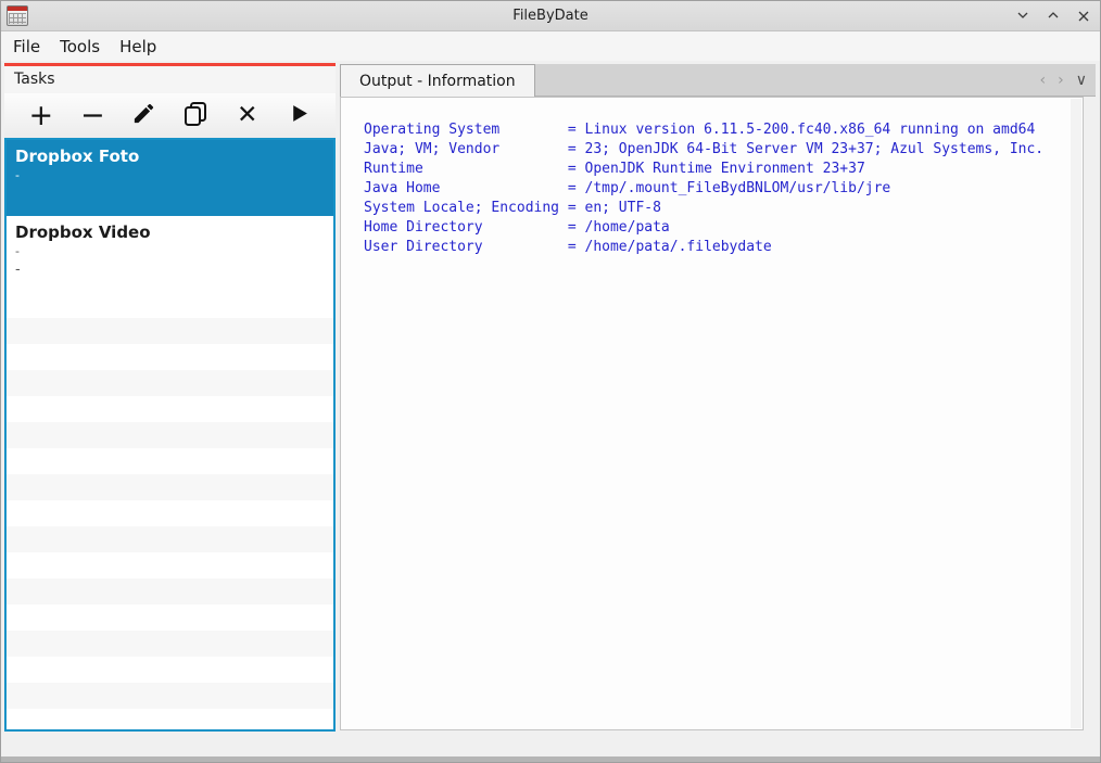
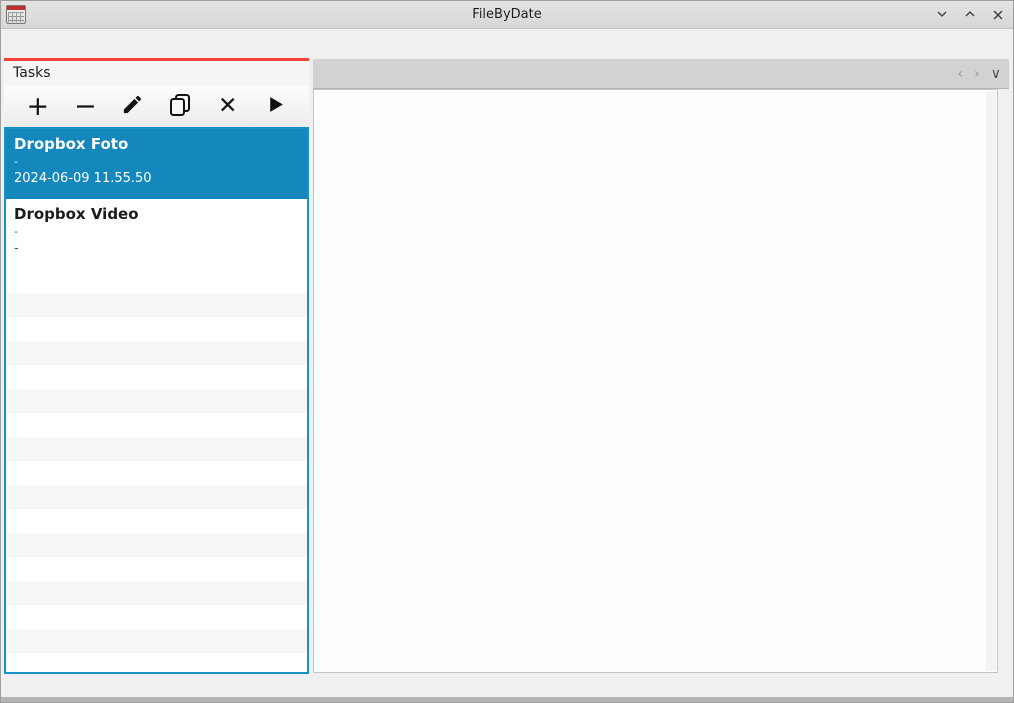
  FileByDate
- File
- Tools
- Help
  Tasks
  +
  −
  ✕
  Dropbox Foto
  -
+ 2024-06-09 11.55.50
  Dropbox Video
  -
  -
- Output - Information
  ‹
  ›
  ∨
- Operating System = Linux version 6.11.5-200.fc40.x86_64 running on amd64
- Java; VM; Vendor = 23; OpenJDK 64-Bit Server VM 23+37; Azul Systems, Inc.
- Runtime = OpenJDK Runtime Environment 23+37
- Java Home = /tmp/.mount_FileBydBNLOM/usr/lib/jre
- System Locale; Encoding = en; UTF-8
- Home Directory = /home/pata
- User Directory = /home/pata/.filebydate
